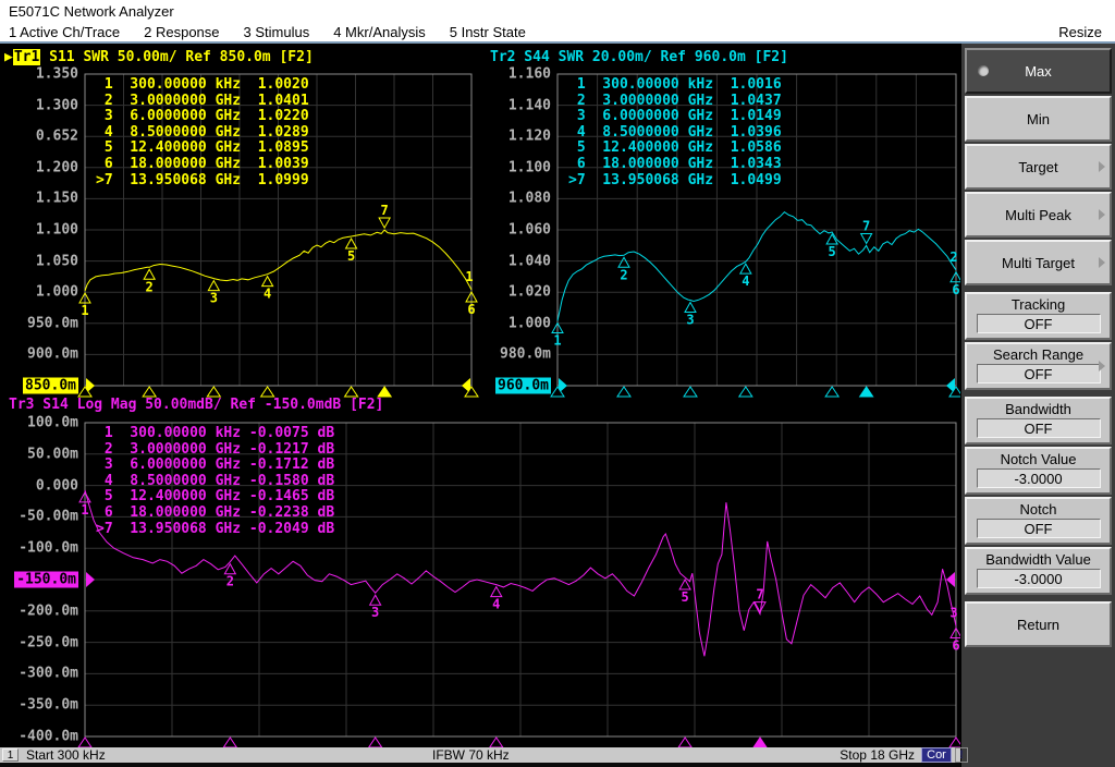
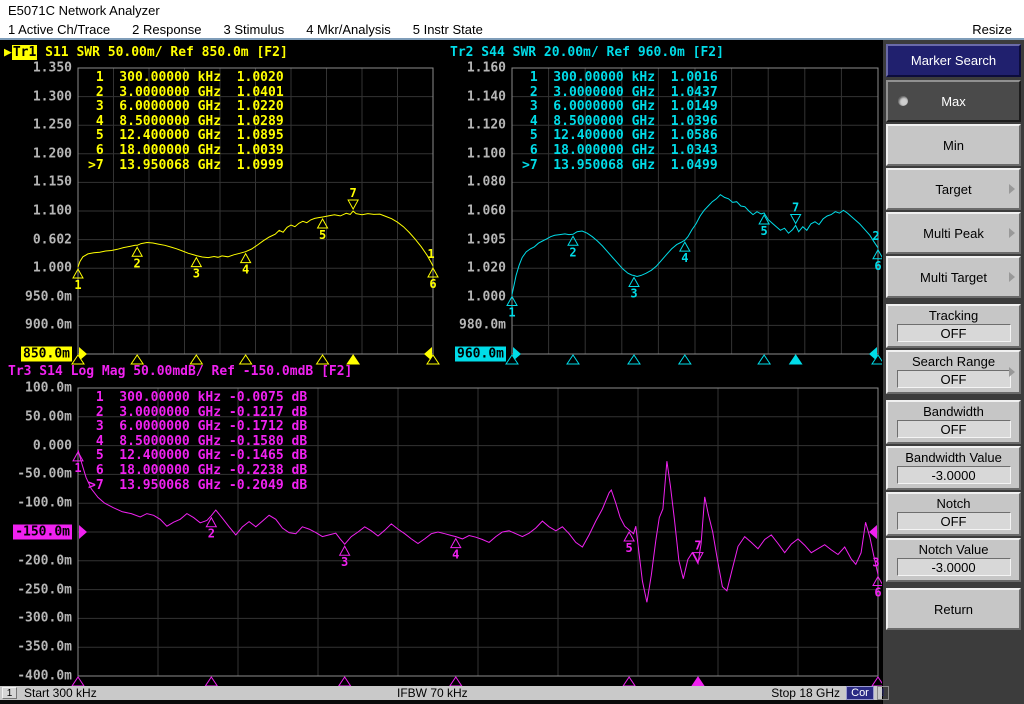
  E5071C Network Analyzer
  1 Active Ch/Trace
  2 Response
  3 Stimulus
  4 Mkr/Analysis
  5 Instr State
  Resize
  1
  2
  3
  4
  5
  6
  7
  1
  1
  2
  3
  4
  5
  6
  7
  2
  1
  2
  3
  4
  5
  6
  7
  3
  ▶Tr1 S11 SWR 50.00m/ Ref 850.0m [F2]
  1.350
  1.300
- 0.652
+ 1.250
  1.200
  1.150
  1.100
- 1.050
+ 0.602
  1.000
  950.0m
  900.0m
  850.0m
  1 300.00000 kHz 1.0020
  2 3.0000000 GHz 1.0401
  3 6.0000000 GHz 1.0220
  4 8.5000000 GHz 1.0289
  5 12.400000 GHz 1.0895
  6 18.000000 GHz 1.0039
  >7 13.950068 GHz 1.0999
  Tr2 S44 SWR 20.00m/ Ref 960.0m [F2]
  1.160
  1.140
  1.120
  1.100
  1.080
  1.060
- 1.040
+ 1.905
  1.020
  1.000
  980.0m
  960.0m
  1 300.00000 kHz 1.0016
  2 3.0000000 GHz 1.0437
  3 6.0000000 GHz 1.0149
  4 8.5000000 GHz 1.0396
  5 12.400000 GHz 1.0586
  6 18.000000 GHz 1.0343
  >7 13.950068 GHz 1.0499
  Tr3 S14 Log Mag 50.00mdB/ Ref -150.0mdB [F2]
  100.0m
  50.00m
  0.000
  -50.00m
  -100.0m
  -150.0m
  -200.0m
  -250.0m
  -300.0m
  -350.0m
  -400.0m
  1 300.00000 kHz -0.0075 dB
  2 3.0000000 GHz -0.1217 dB
  3 6.0000000 GHz -0.1712 dB
  4 8.5000000 GHz -0.1580 dB
  5 12.400000 GHz -0.1465 dB
  6 18.000000 GHz -0.2238 dB
  >7 13.950068 GHz -0.2049 dB
+ Marker Search
  Max
  Min
  Target
  Multi Peak
  Multi Target
  Tracking
  OFF
  Search Range
  OFF
  Bandwidth
  OFF
- Notch Value
+ Bandwidth Value
  -3.0000
  Notch
  OFF
- Bandwidth Value
+ Notch Value
  -3.0000
  Return
  1
  Start 300 kHz
  IFBW 70 kHz
  Stop 18 GHz
  Cor
  !
